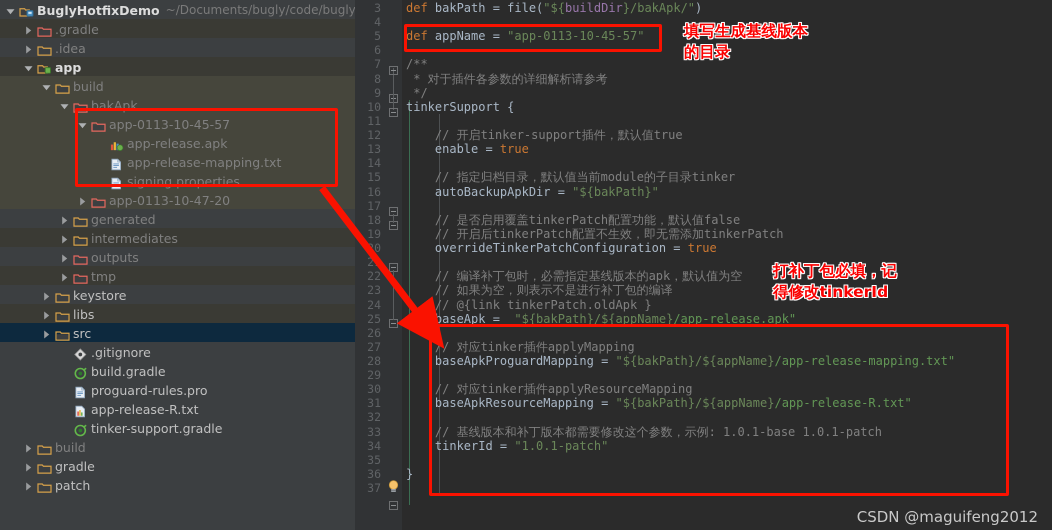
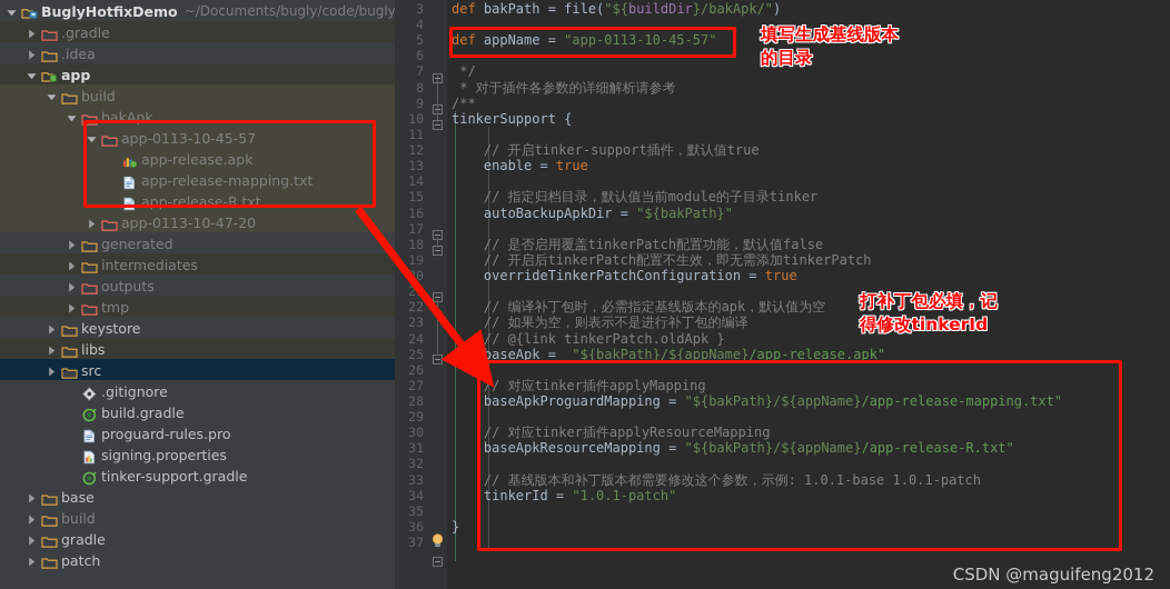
  BuglyHotfixDemo ~/Documents/bugly/code/bugly
  .gradle
  .idea
  app
  build
  bakApk
  app-0113-10-45-57
  app-release.apk
  app-release-mapping.txt
- signing.properties
+ app-release-R.txt
  app-0113-10-47-20
  generated
  intermediates
  outputs
  tmp
  keystore
  libs
  src
  .gitignore
  build.gradle
  proguard-rules.pro
- app-release-R.txt
+ signing.properties
  tinker-support.gradle
+ base
  build
  gradle
  patch
  3
  4
  5
  6
  7
  8
  9
  10
  11
  12
  13
  14
  15
  16
  17
  18
  19
  22
  23
  24
  25
  26
  27
  28
  29
  30
  31
  32
  33
  34
  35
  36
  37
  def bakPath = file("${buildDir}/bakApk/")
  def appName = "app-0113-10-45-57"
- /**
+ */
  * 对于插件各参数的详细解析请参考
- */
+ /**
  tinkerSupport {
  // 开启tinker-support插件，默认值true
  enable = true
  // 指定归档目录，默认值当前module的子目录tinker
  autoBackupApkDir = "${bakPath}"
  // 是否启用覆盖tinkerPatch配置功能，默认值false
  // 开启后tinkerPatch配置不生效，即无需添加tinkerPatch
  overrideTinkerPatchConfiguration = true
  // 编译补丁包时，必需指定基线版本的apk，默认值为空
  // 如果为空，则表示不是进行补丁包的编译
  // @{link tinkerPatch.oldApk }
  baseApk = "${bakPath}/${appName}/app-release.apk"
  // 对应tinker插件applyMapping
  baseApkProguardMapping = "${bakPath}/${appName}/app-release-mapping.txt"
  // 对应tinker插件applyResourceMapping
  baseApkResourceMapping = "${bakPath}/${appName}/app-release-R.txt"
  // 基线版本和补丁版本都需要修改这个参数，示例: 1.0.1-base 1.0.1-patch
  tinkerId = "1.0.1-patch"
  }
  填写生成基线版本
  的目录
  打补丁包必填，记
  得修改tinkerId
  CSDN @maguifeng2012
